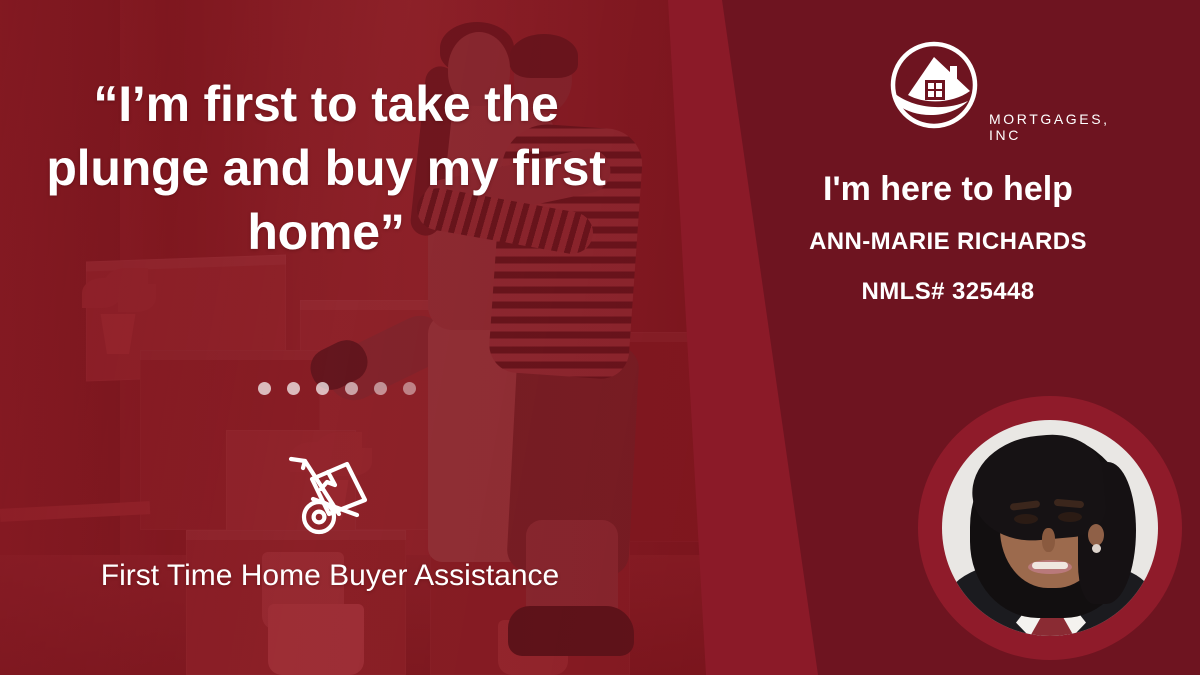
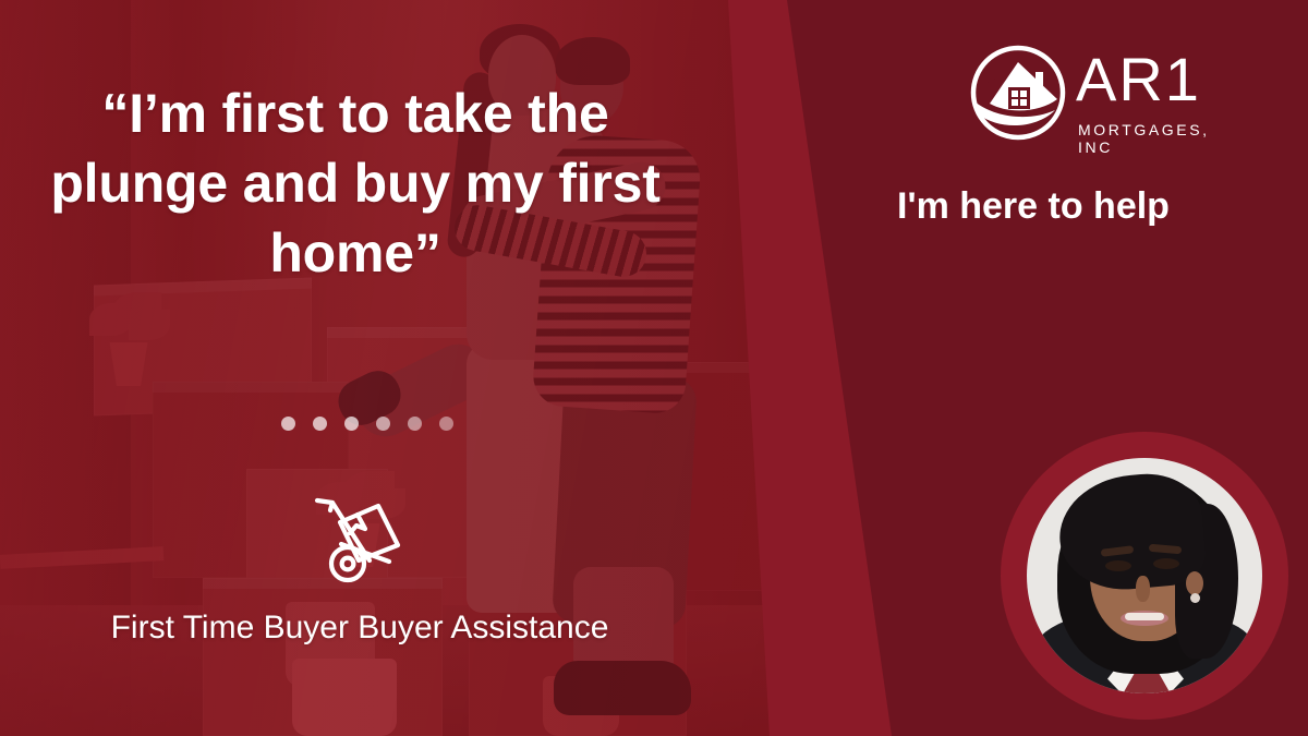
  “I’m first to take the plunge and buy my first home”
- First Time Home Buyer Assistance
+ First Time Buyer Buyer Assistance
+ AR1
  MORTGAGES, INC
  I'm here to help
- ANN-MARIE RICHARDS
- NMLS# 325448
